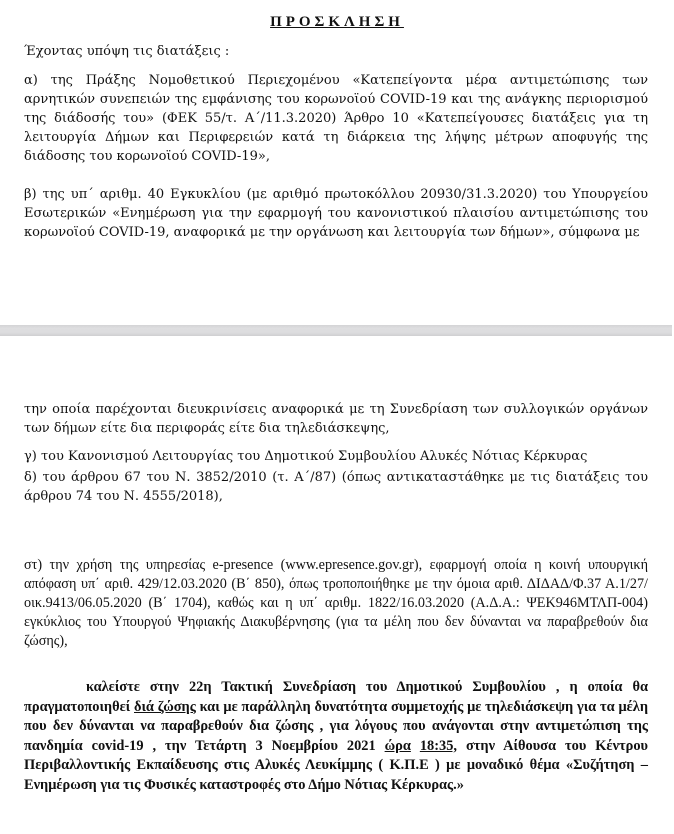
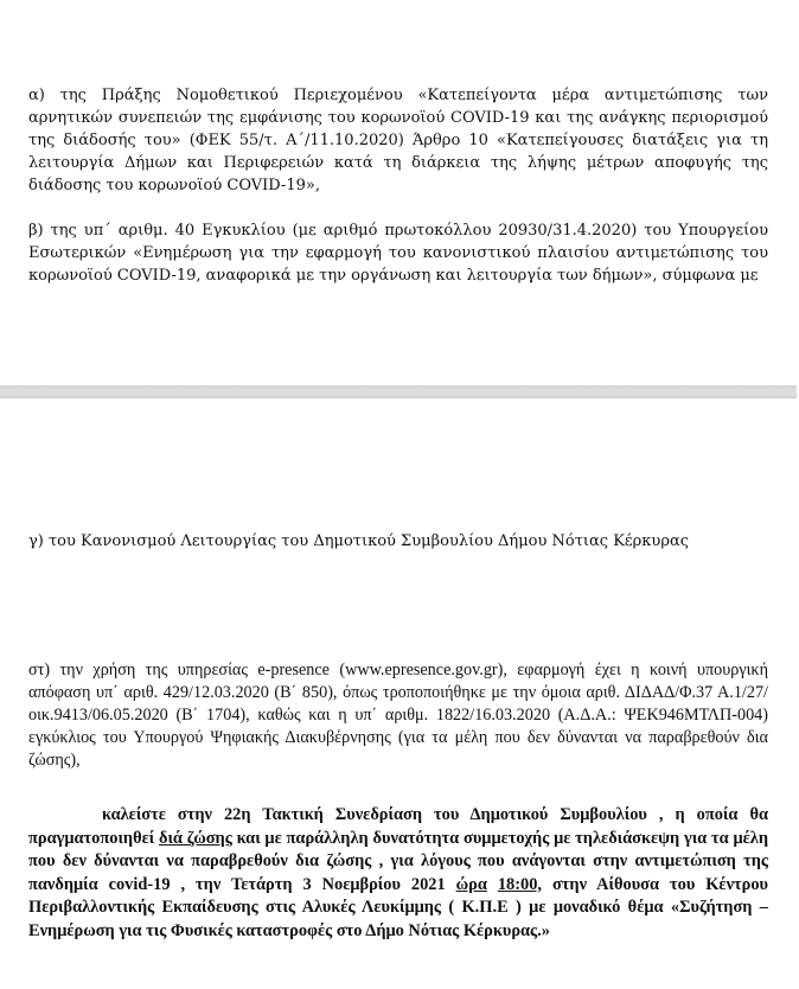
- ΠΡΟΣΚΛΗΣΗ
- Έχοντας υπόψη τις διατάξεις :
- α) της Πράξης Νομοθετικού Περιεχομένου «Κατεπείγοντα μέρα αντιμετώπισης των αρνητικών συνεπειών της εμφάνισης του κορωνοϊού COVID-19 και της ανάγκης περιορισμού της διάδοσής του» (ΦΕΚ 55/τ. Α΄/11.3.2020) Άρθρο 10 «Κατεπείγουσες διατάξεις για τη λειτουργία Δήμων και Περιφερειών κατά τη διάρκεια της λήψης μέτρων αποφυγής της διάδοσης του κορωνοϊού COVID-19»,
+ α) της Πράξης Νομοθετικού Περιεχομένου «Κατεπείγοντα μέρα αντιμετώπισης των αρνητικών συνεπειών της εμφάνισης του κορωνοϊού COVID-19 και της ανάγκης περιορισμού της διάδοσής του» (ΦΕΚ 55/τ. Α΄/11.10.2020) Άρθρο 10 «Κατεπείγουσες διατάξεις για τη λειτουργία Δήμων και Περιφερειών κατά τη διάρκεια της λήψης μέτρων αποφυγής της διάδοσης του κορωνοϊού COVID-19»,
- β) της υπ΄ αριθμ. 40 Εγκυκλίου (με αριθμό πρωτοκόλλου 20930/31.3.2020) του Υπουργείου Εσωτερικών «Ενημέρωση για την εφαρμογή του κανονιστικού πλαισίου αντιμετώπισης του κορωνοϊού COVID-19, αναφορικά με την οργάνωση και λειτουργία των δήμων», σύμφωνα με
+ β) της υπ΄ αριθμ. 40 Εγκυκλίου (με αριθμό πρωτοκόλλου 20930/31.4.2020) του Υπουργείου Εσωτερικών «Ενημέρωση για την εφαρμογή του κανονιστικού πλαισίου αντιμετώπισης του κορωνοϊού COVID-19, αναφορικά με την οργάνωση και λειτουργία των δήμων», σύμφωνα με
- την οποία παρέχονται διευκρινίσεις αναφορικά με τη Συνεδρίαση των συλλογικών οργάνων των δήμων είτε δια περιφοράς είτε δια τηλεδιάσκεψης,
- γ) του Κανονισμού Λειτουργίας του Δημοτικού Συμβουλίου Αλυκές Νότιας Κέρκυρας
+ γ) του Κανονισμού Λειτουργίας του Δημοτικού Συμβουλίου Δήμου Νότιας Κέρκυρας
- δ) του άρθρου 67 του Ν. 3852/2010 (τ. Α΄/87) (όπως αντικαταστάθηκε με τις διατάξεις του άρθρου 74 του Ν. 4555/2018),
- στ) την χρήση της υπηρεσίας e-presence (www.epresence.gov.gr), εφαρμογή οποία η κοινή υπουργική απόφαση υπ΄ αριθ. 429/12.03.2020 (Β΄ 850), όπως τροποποιήθηκε με την όμοια αριθ. ΔΙΔΑΔ/Φ.37 Α.1/27/οικ.9413/06.05.2020 (Β΄ 1704), καθώς και η υπ΄ αριθμ. 1822/16.03.2020 (Α.Δ.Α.: ΨΕΚ946ΜΤΛΠ-004) εγκύκλιος του Υπουργού Ψηφιακής Διακυβέρνησης (για τα μέλη που δεν δύνανται να παραβρεθούν δια ζώσης),
+ στ) την χρήση της υπηρεσίας e-presence (www.epresence.gov.gr), εφαρμογή έχει η κοινή υπουργική απόφαση υπ΄ αριθ. 429/12.03.2020 (Β΄ 850), όπως τροποποιήθηκε με την όμοια αριθ. ΔΙΔΑΔ/Φ.37 Α.1/27/οικ.9413/06.05.2020 (Β΄ 1704), καθώς και η υπ΄ αριθμ. 1822/16.03.2020 (Α.Δ.Α.: ΨΕΚ946ΜΤΛΠ-004) εγκύκλιος του Υπουργού Ψηφιακής Διακυβέρνησης (για τα μέλη που δεν δύνανται να παραβρεθούν δια ζώσης),
- καλείστε στην 22η Τακτική Συνεδρίαση του Δημοτικού Συμβουλίου , η οποία θα πραγματοποιηθεί διά ζώσης και με παράλληλη δυνατότητα συμμετοχής με τηλεδιάσκεψη για τα μέλη που δεν δύνανται να παραβρεθούν δια ζώσης , για λόγους που ανάγονται στην αντιμετώπιση της πανδημία covid-19 , την Τετάρτη 3 Νοεμβρίου 2021 ώρα 18:35, στην Αίθουσα του Κέντρου Περιβαλλοντικής Εκπαίδευσης στις Αλυκές Λευκίμμης ( Κ.Π.Ε ) με μοναδικό θέμα «Συζήτηση –Ενημέρωση για τις Φυσικές καταστροφές στο Δήμο Νότιας Κέρκυρας.»
+ καλείστε στην 22η Τακτική Συνεδρίαση του Δημοτικού Συμβουλίου , η οποία θα πραγματοποιηθεί διά ζώσης και με παράλληλη δυνατότητα συμμετοχής με τηλεδιάσκεψη για τα μέλη που δεν δύνανται να παραβρεθούν δια ζώσης , για λόγους που ανάγονται στην αντιμετώπιση της πανδημία covid-19 , την Τετάρτη 3 Νοεμβρίου 2021 ώρα 18:00, στην Αίθουσα του Κέντρου Περιβαλλοντικής Εκπαίδευσης στις Αλυκές Λευκίμμης ( Κ.Π.Ε ) με μοναδικό θέμα «Συζήτηση –Ενημέρωση για τις Φυσικές καταστροφές στο Δήμο Νότιας Κέρκυρας.»
